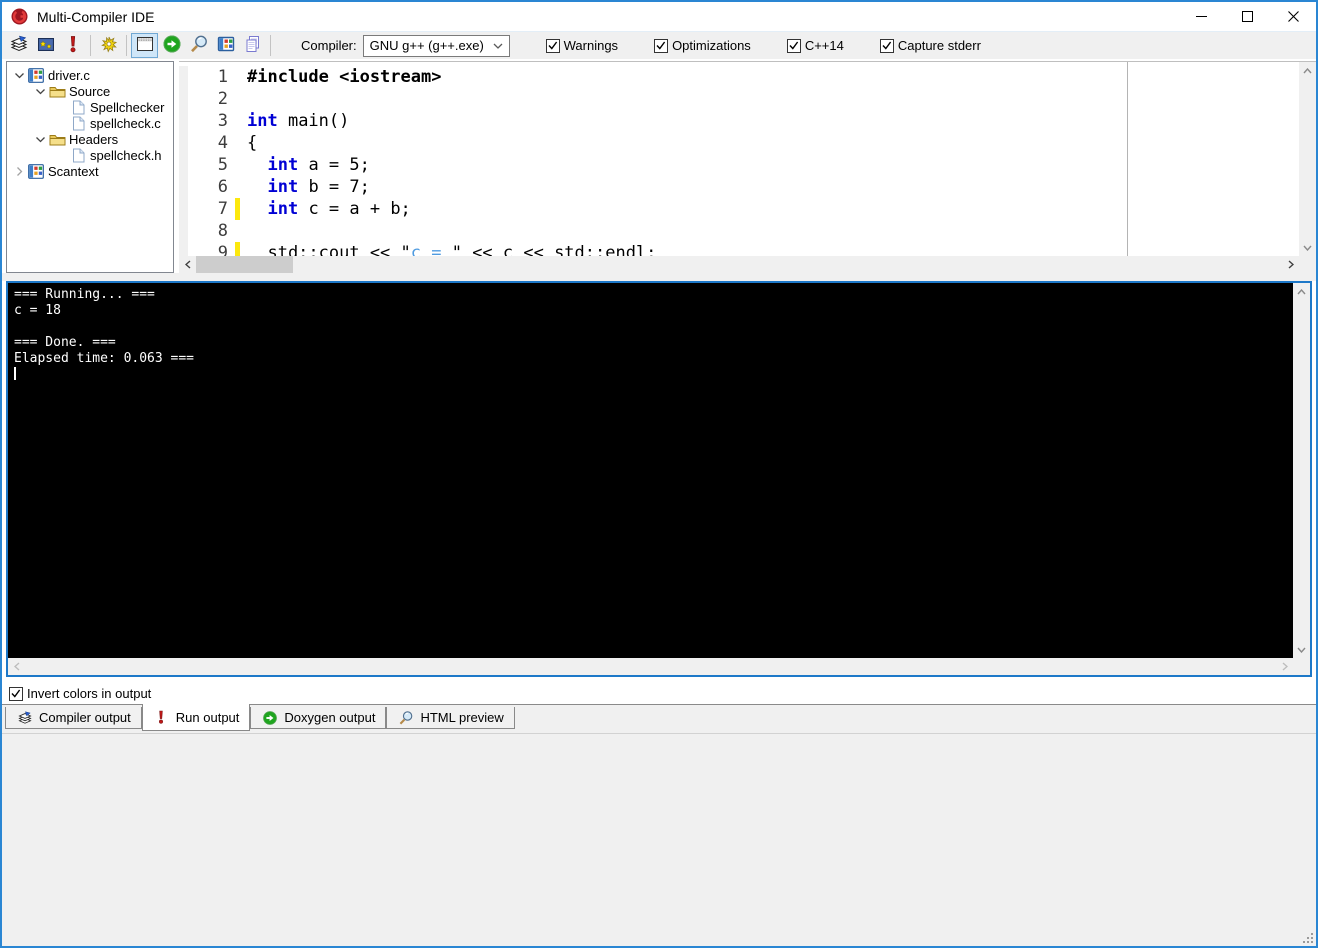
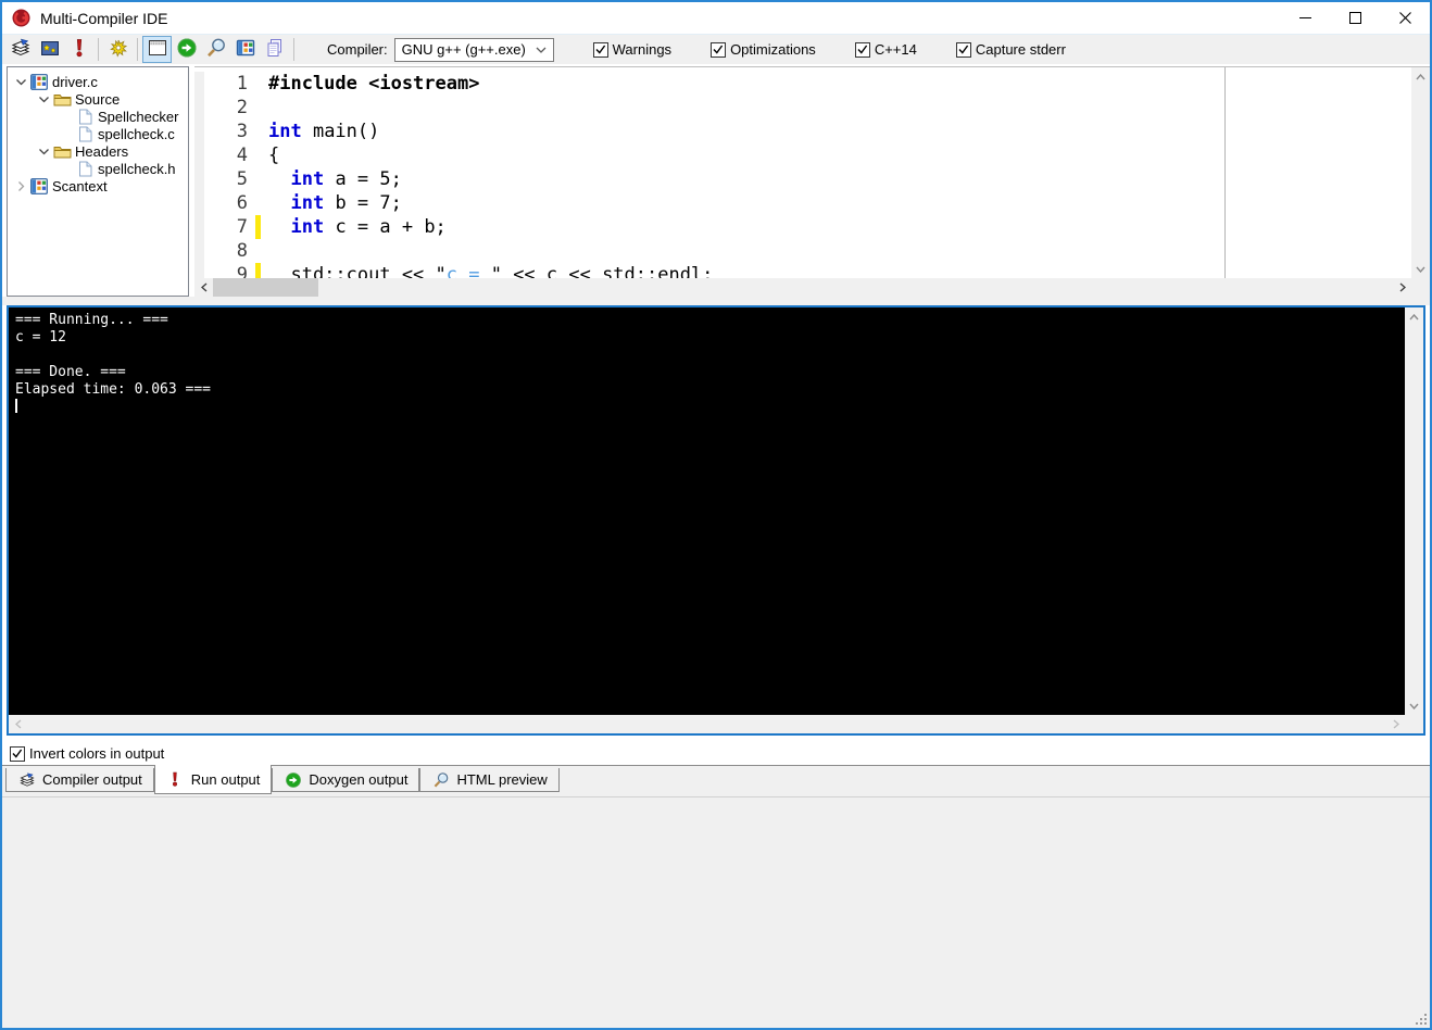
  Multi-Compiler IDE
  Compiler:
  GNU g++ (g++.exe)
  Warnings
  Optimizations
  C++14
  Capture stderr
  driver.c
  Source
  Spellchecker
  spellcheck.c
  Headers
  spellcheck.h
  Scantext
  1
  #include <iostream>
  2
  3
  int main()
  4
  {
  5
  int a = 5;
  6
  int b = 7;
  7
  int c = a + b;
  8
  9
  std::cout << "c = " << c << std::endl;
  === Running... ===
- c = 18
+ c = 12
  === Done. ===
  Elapsed time: 0.063 ===
  Invert colors in output
  Compiler output
  Run output
  Doxygen output
  HTML preview
